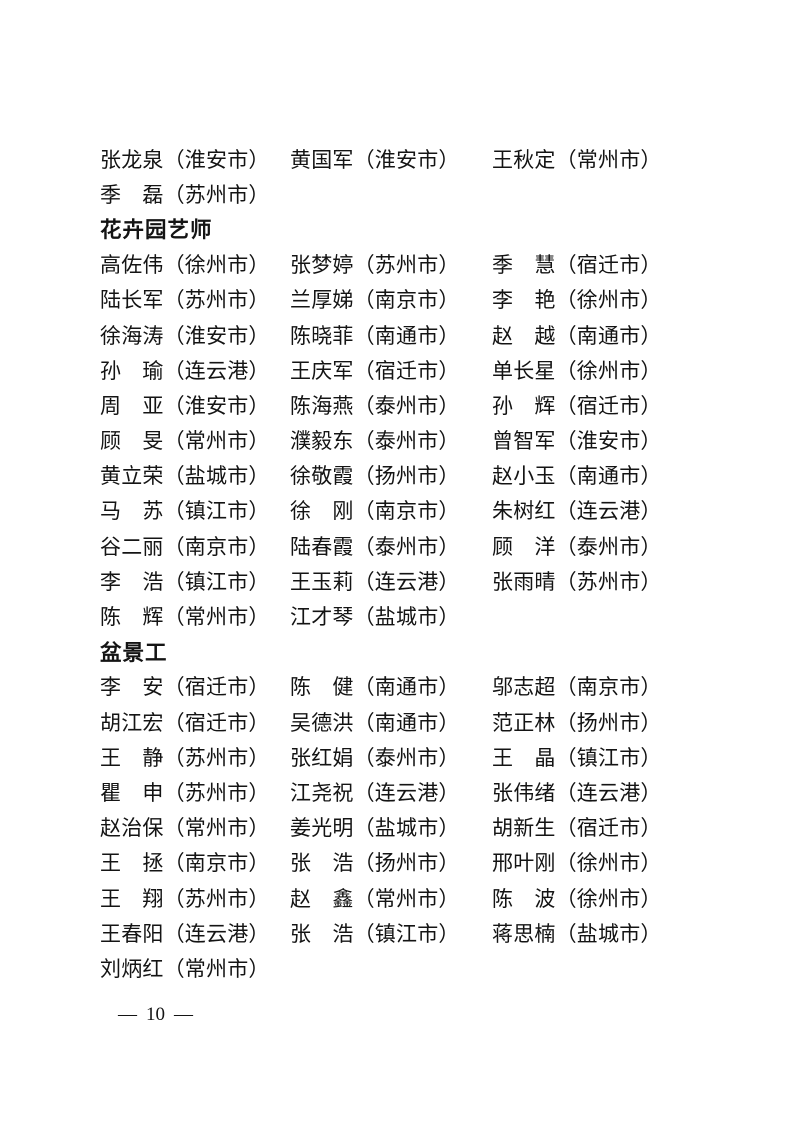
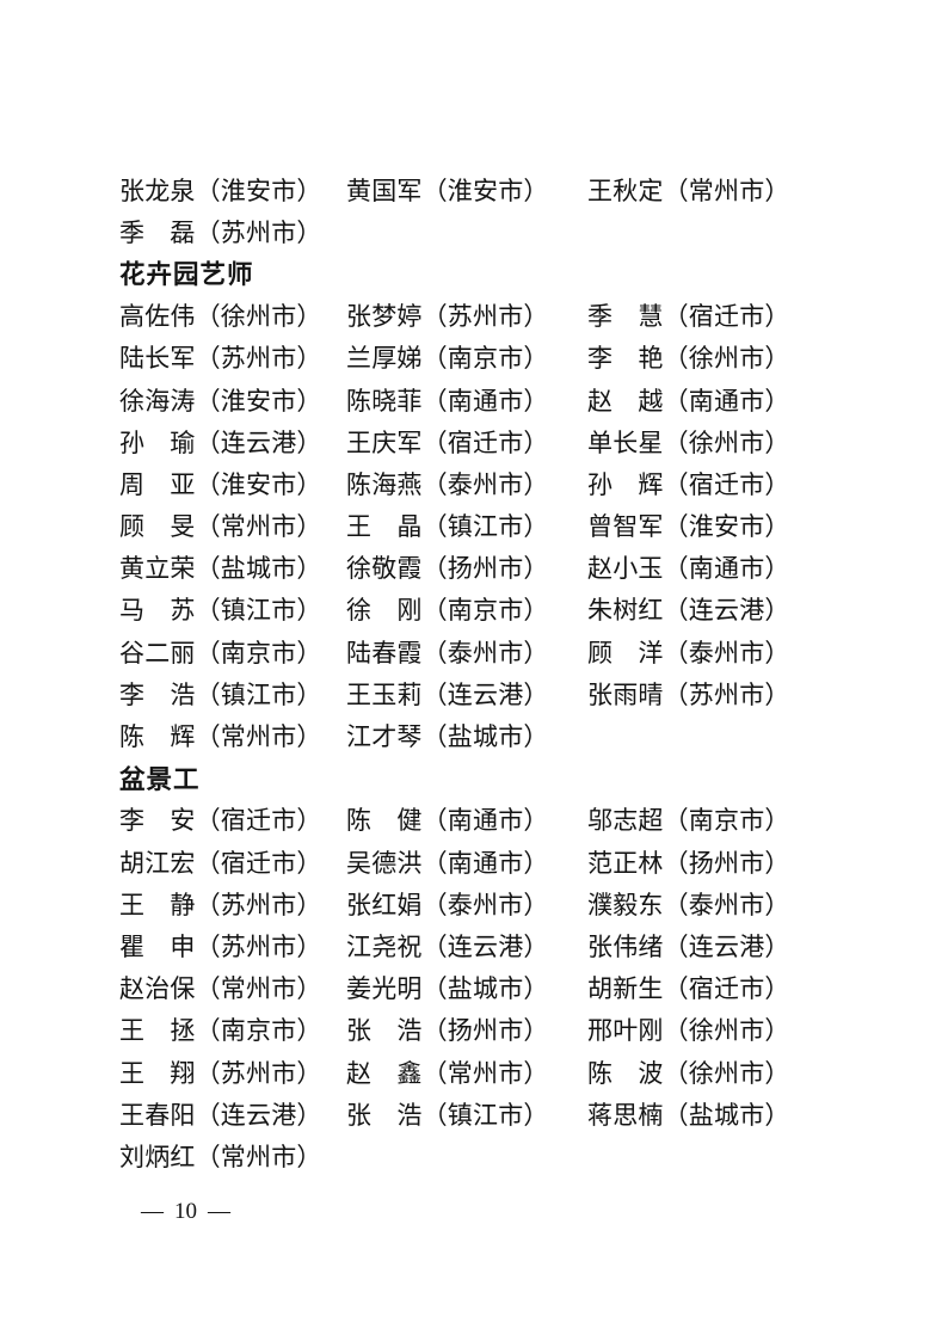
  张龙泉（淮安市）
  黄国军（淮安市）
  王秋定（常州市）
  季 磊（苏州市）
  花卉园艺师
  高佐伟（徐州市）
  张梦婷（苏州市）
  季 慧（宿迁市）
  陆长军（苏州市）
  兰厚娣（南京市）
  李 艳（徐州市）
  徐海涛（淮安市）
  陈晓菲（南通市）
  赵 越（南通市）
  孙 瑜（连云港）
  王庆军（宿迁市）
  单长星（徐州市）
  周 亚（淮安市）
  陈海燕（泰州市）
  孙 辉（宿迁市）
  顾 旻（常州市）
- 濮毅东（泰州市）
+ 王 晶（镇江市）
  曾智军（淮安市）
  黄立荣（盐城市）
  徐敬霞（扬州市）
  赵小玉（南通市）
  马 苏（镇江市）
  徐 刚（南京市）
  朱树红（连云港）
  谷二丽（南京市）
  陆春霞（泰州市）
  顾 洋（泰州市）
  李 浩（镇江市）
  王玉莉（连云港）
  张雨晴（苏州市）
  陈 辉（常州市）
  江才琴（盐城市）
  盆景工
  李 安（宿迁市）
  陈 健（南通市）
  邬志超（南京市）
  胡江宏（宿迁市）
  吴德洪（南通市）
  范正林（扬州市）
  王 静（苏州市）
  张红娟（泰州市）
- 王 晶（镇江市）
+ 濮毅东（泰州市）
  瞿 申（苏州市）
  江尧祝（连云港）
  张伟绪（连云港）
  赵治保（常州市）
  姜光明（盐城市）
  胡新生（宿迁市）
  王 拯（南京市）
  张 浩（扬州市）
  邢叶刚（徐州市）
  王 翔（苏州市）
  赵 鑫（常州市）
  陈 波（徐州市）
  王春阳（连云港）
  张 浩（镇江市）
  蒋思楠（盐城市）
  刘炳红（常州市）
  —
  10
  —
